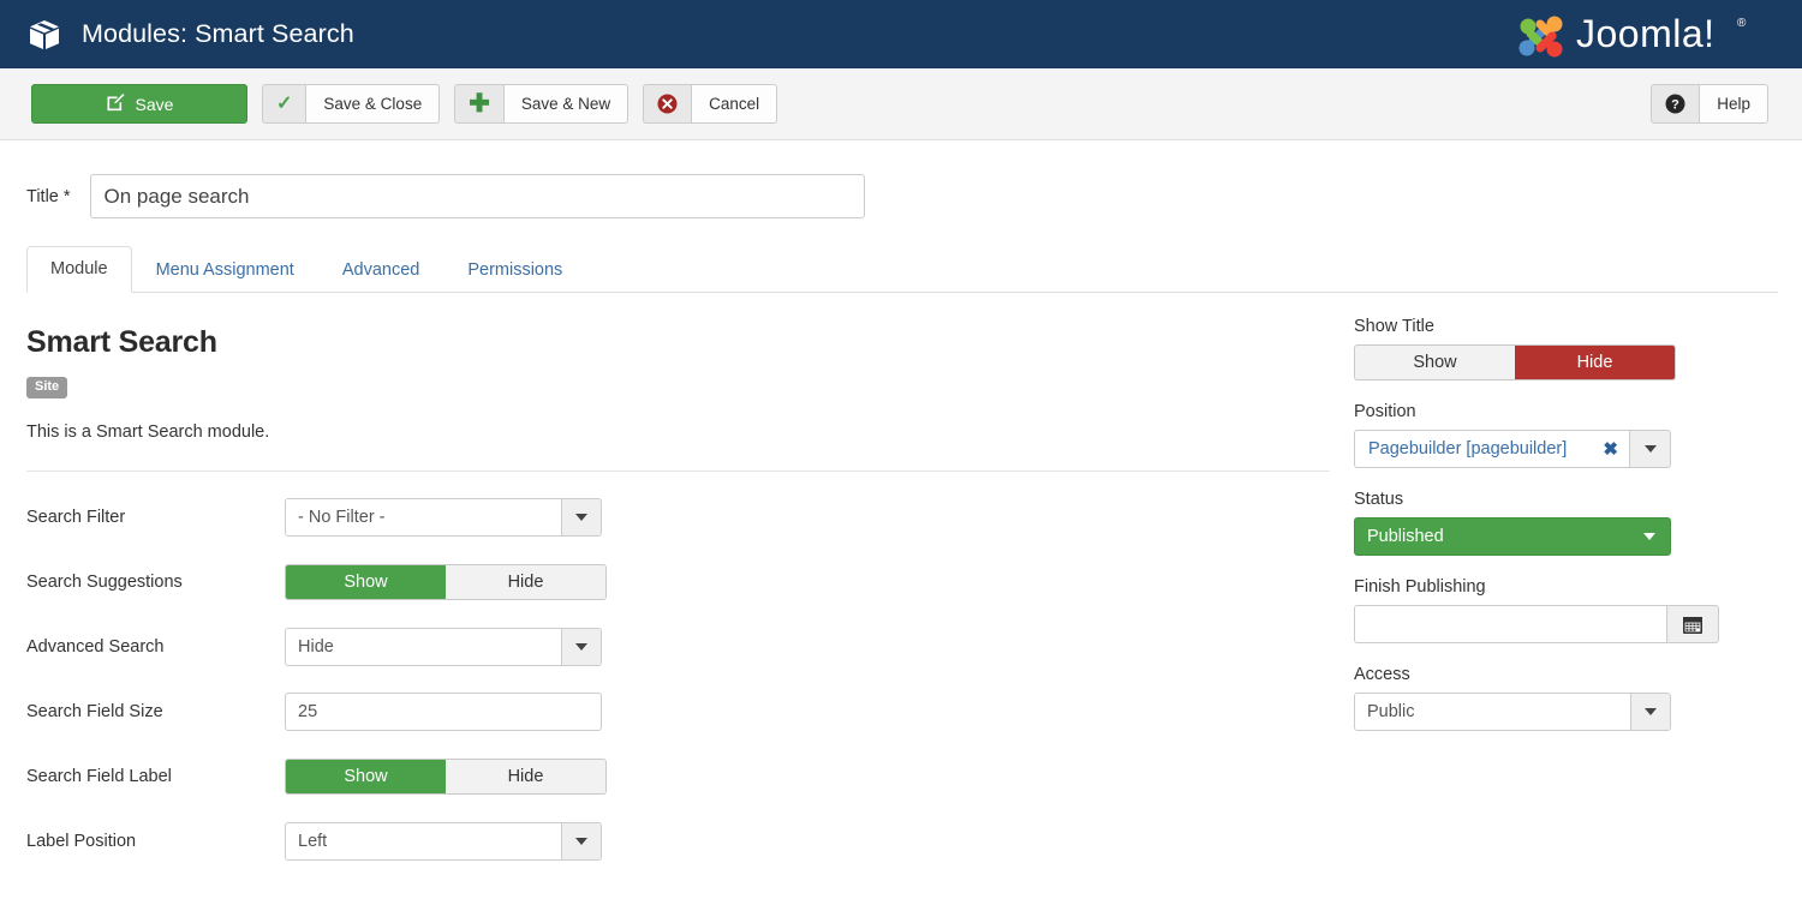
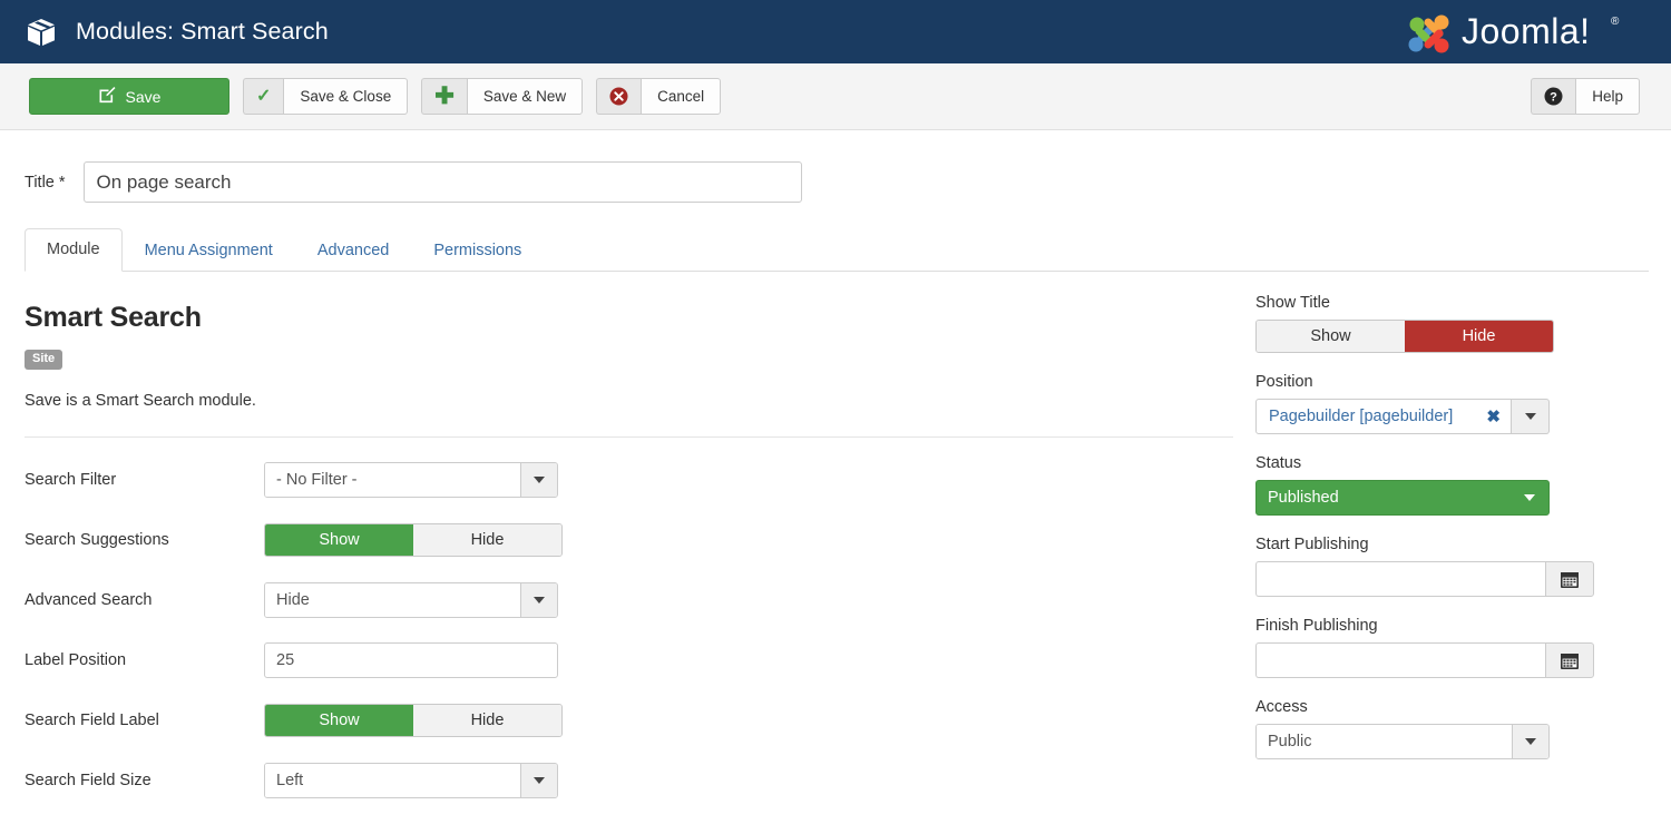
  Modules: Smart Search
  Joomla!
  ®
  Save
  ✓
  Save & Close
  ✚
  Save & New
  Cancel
  ?
  Help
  Title *
  On page search
  Module
  Menu Assignment
  Advanced
  Permissions
  Smart Search
  Site
- This is a Smart Search module.
+ Save is a Smart Search module.
  Search Filter
  - No Filter -
  Search Suggestions
  Show
  Hide
  Advanced Search
  Hide
- Search Field Size
+ Label Position
  25
  Search Field Label
  Show
  Hide
- Label Position
+ Search Field Size
  Left
  Show Title
  Show
  Hide
  Position
  Pagebuilder [pagebuilder]
  ✖
  Status
  Published
+ Start Publishing
  Finish Publishing
  Access
  Public
